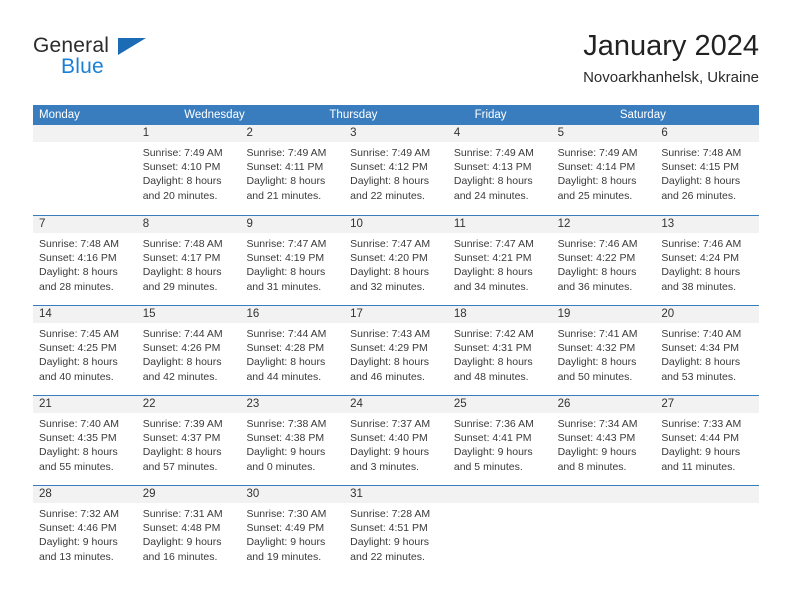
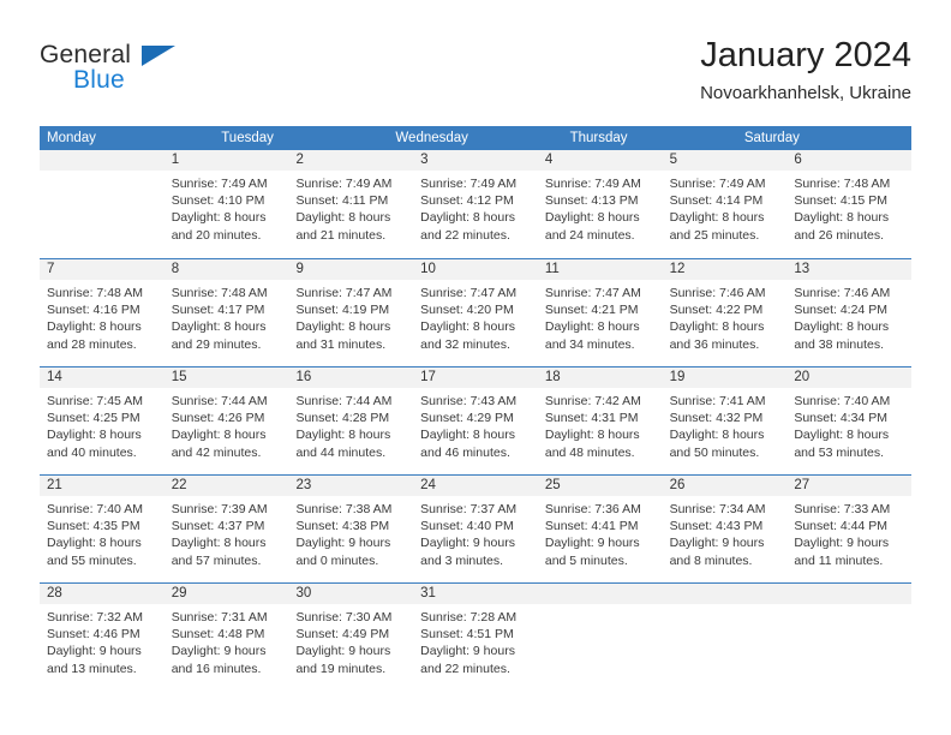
  General
  Blue
  January 2024
  Novoarkhanhelsk, Ukraine
  Monday
+ Tuesday
  Wednesday
  Thursday
- Friday
  Saturday
  1
  Sunrise: 7:49 AM
  Sunset: 4:10 PM
  Daylight: 8 hours
  and 20 minutes.
  2
  Sunrise: 7:49 AM
  Sunset: 4:11 PM
  Daylight: 8 hours
  and 21 minutes.
  3
  Sunrise: 7:49 AM
  Sunset: 4:12 PM
  Daylight: 8 hours
  and 22 minutes.
  4
  Sunrise: 7:49 AM
  Sunset: 4:13 PM
  Daylight: 8 hours
  and 24 minutes.
  5
  Sunrise: 7:49 AM
  Sunset: 4:14 PM
  Daylight: 8 hours
  and 25 minutes.
  6
  Sunrise: 7:48 AM
  Sunset: 4:15 PM
  Daylight: 8 hours
  and 26 minutes.
  7
  Sunrise: 7:48 AM
  Sunset: 4:16 PM
  Daylight: 8 hours
  and 28 minutes.
  8
  Sunrise: 7:48 AM
  Sunset: 4:17 PM
  Daylight: 8 hours
  and 29 minutes.
  9
  Sunrise: 7:47 AM
  Sunset: 4:19 PM
  Daylight: 8 hours
  and 31 minutes.
  10
  Sunrise: 7:47 AM
  Sunset: 4:20 PM
  Daylight: 8 hours
  and 32 minutes.
  11
  Sunrise: 7:47 AM
  Sunset: 4:21 PM
  Daylight: 8 hours
  and 34 minutes.
  12
  Sunrise: 7:46 AM
  Sunset: 4:22 PM
  Daylight: 8 hours
  and 36 minutes.
  13
  Sunrise: 7:46 AM
  Sunset: 4:24 PM
  Daylight: 8 hours
  and 38 minutes.
  14
  Sunrise: 7:45 AM
  Sunset: 4:25 PM
  Daylight: 8 hours
  and 40 minutes.
  15
  Sunrise: 7:44 AM
  Sunset: 4:26 PM
  Daylight: 8 hours
  and 42 minutes.
  16
  Sunrise: 7:44 AM
  Sunset: 4:28 PM
  Daylight: 8 hours
  and 44 minutes.
  17
  Sunrise: 7:43 AM
  Sunset: 4:29 PM
  Daylight: 8 hours
  and 46 minutes.
  18
  Sunrise: 7:42 AM
  Sunset: 4:31 PM
  Daylight: 8 hours
  and 48 minutes.
  19
  Sunrise: 7:41 AM
  Sunset: 4:32 PM
  Daylight: 8 hours
  and 50 minutes.
  20
  Sunrise: 7:40 AM
  Sunset: 4:34 PM
  Daylight: 8 hours
  and 53 minutes.
  21
  Sunrise: 7:40 AM
  Sunset: 4:35 PM
  Daylight: 8 hours
  and 55 minutes.
  22
  Sunrise: 7:39 AM
  Sunset: 4:37 PM
  Daylight: 8 hours
  and 57 minutes.
  23
  Sunrise: 7:38 AM
  Sunset: 4:38 PM
  Daylight: 9 hours
  and 0 minutes.
  24
  Sunrise: 7:37 AM
  Sunset: 4:40 PM
  Daylight: 9 hours
  and 3 minutes.
  25
  Sunrise: 7:36 AM
  Sunset: 4:41 PM
  Daylight: 9 hours
  and 5 minutes.
  26
  Sunrise: 7:34 AM
  Sunset: 4:43 PM
  Daylight: 9 hours
  and 8 minutes.
  27
  Sunrise: 7:33 AM
  Sunset: 4:44 PM
  Daylight: 9 hours
  and 11 minutes.
  28
  Sunrise: 7:32 AM
  Sunset: 4:46 PM
  Daylight: 9 hours
  and 13 minutes.
  29
  Sunrise: 7:31 AM
  Sunset: 4:48 PM
  Daylight: 9 hours
  and 16 minutes.
  30
  Sunrise: 7:30 AM
  Sunset: 4:49 PM
  Daylight: 9 hours
  and 19 minutes.
  31
  Sunrise: 7:28 AM
  Sunset: 4:51 PM
  Daylight: 9 hours
  and 22 minutes.
